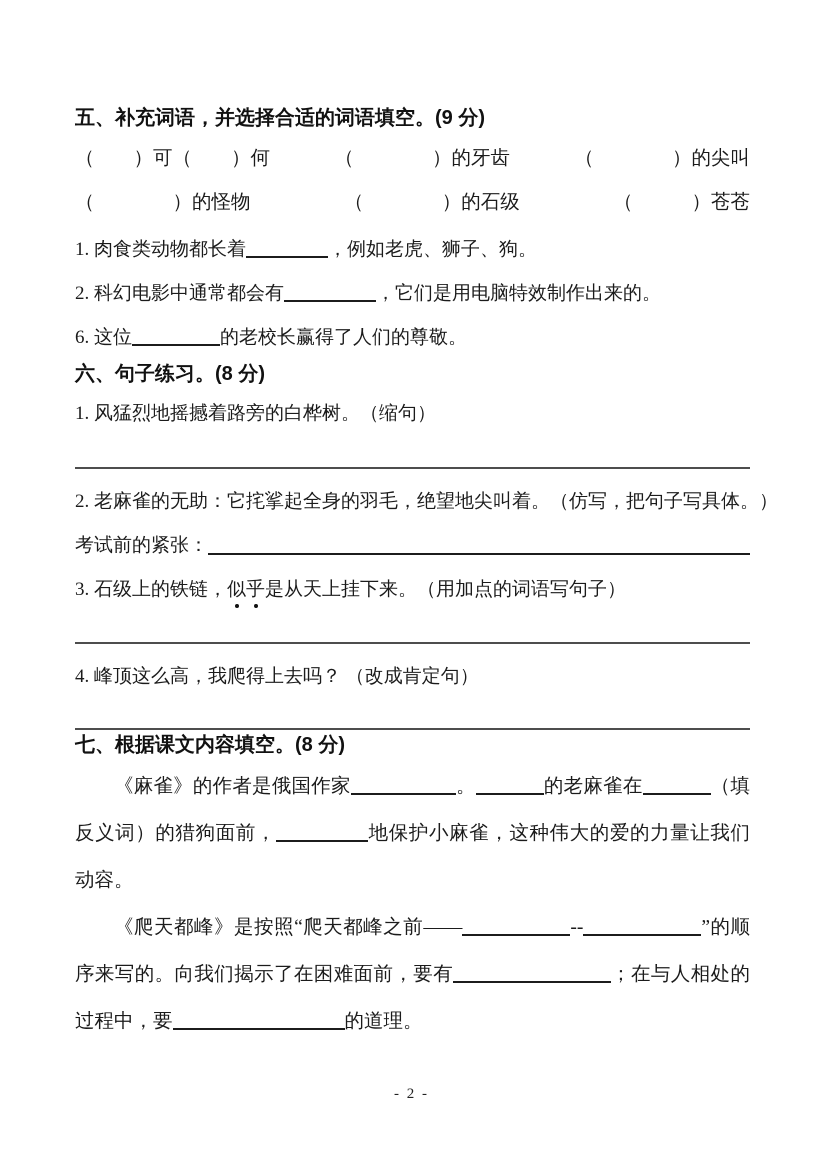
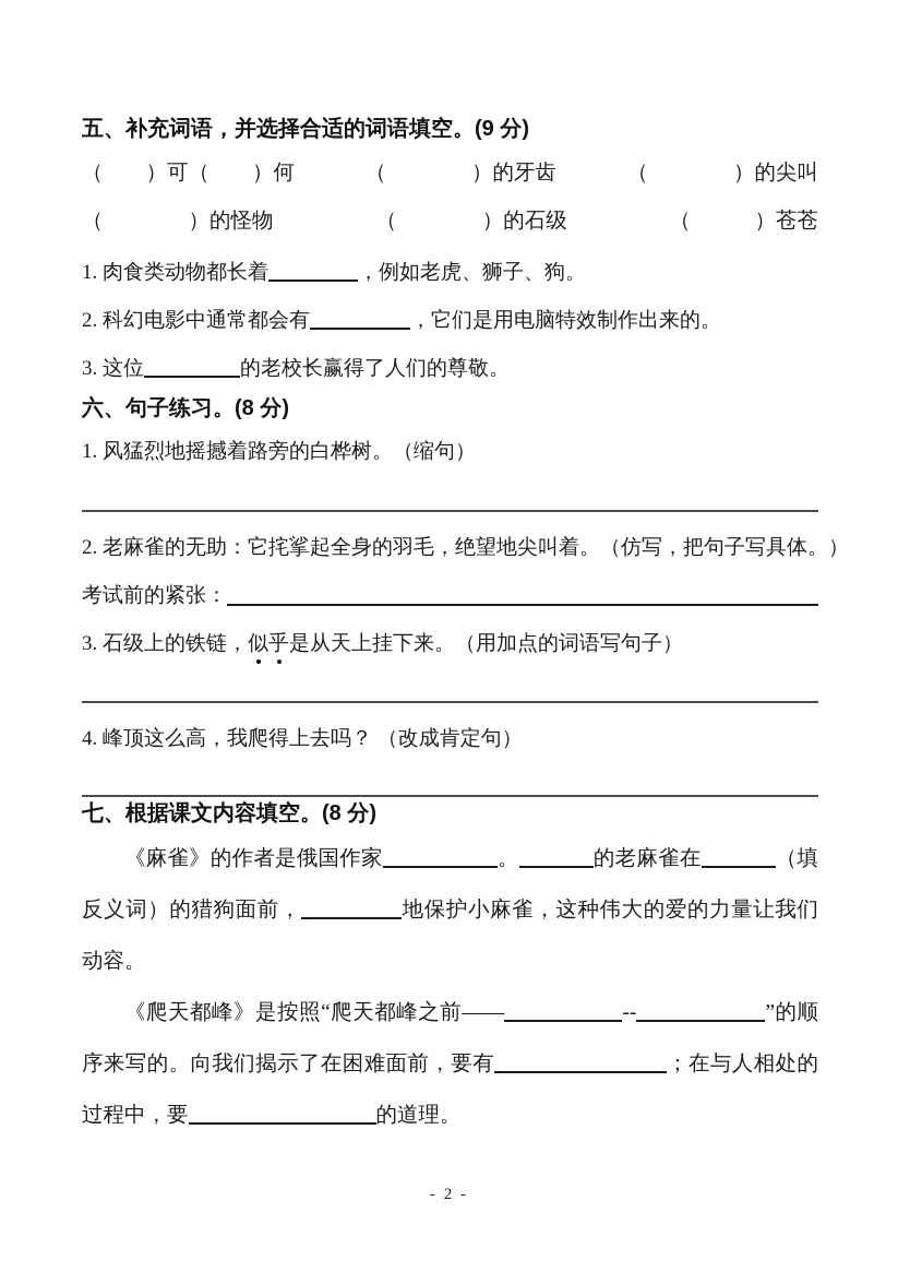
  五、补充词语，并选择合适的词语填空。(9 分)
  （ ）可（ ）何
  （ ）的牙齿
  （ ）的尖叫
  （ ）的怪物
  （ ）的石级
  （ ）苍苍
  1. 肉食类动物都长着
  ，例如老虎、狮子、狗。
  2. 科幻电影中通常都会有
  ，它们是用电脑特效制作出来的。
- 6. 这位
+ 3. 这位
  的老校长赢得了人们的尊敬。
  六、句子练习。(8 分)
  1. 风猛烈地摇撼着路旁的白桦树。（缩句）
  2. 老麻雀的无助：它挓挲起全身的羽毛，绝望地尖叫着。（仿写，把句子写具体。）
  考试前的紧张：
  3. 石级上的铁链，
  似乎
  是从天上挂下来。（用加点的词语写句子）
  4. 峰顶这么高，我爬得上去吗？ （改成肯定句）
  七、根据课文内容填空。(8 分)
  《麻雀》的作者是俄国作家 。 的老麻雀在 （填反义词）的猎狗面前， 地保护小麻雀，这种伟大的爱的力量让我们动容。
  《爬天都峰》是按照“爬天都峰之前—— -- ”的顺序来写的。向我们揭示了在困难面前，要有 ；在与人相处的过程中，要 的道理。
  - 2 -
